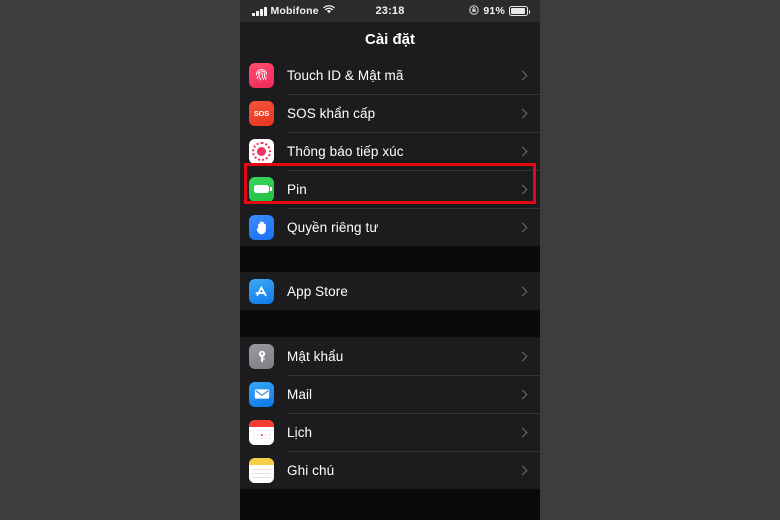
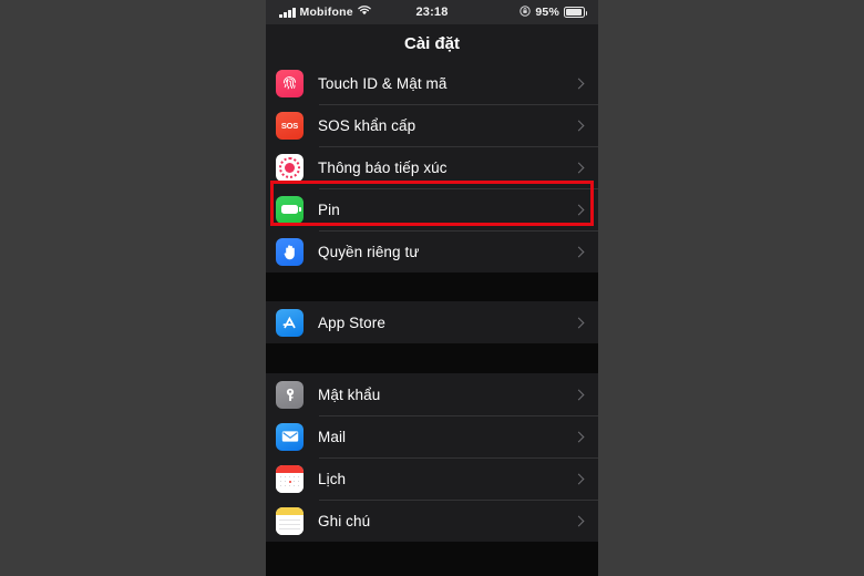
  Mobifone
  23:18
- 91%
+ 95%
  Cài đặt
  Touch ID & Mật mã
  SOS
  SOS khẩn cấp
  Thông báo tiếp xúc
  Pin
  Quyền riêng tư
  App Store
  Mật khẩu
  Mail
  Lịch
  Ghi chú
